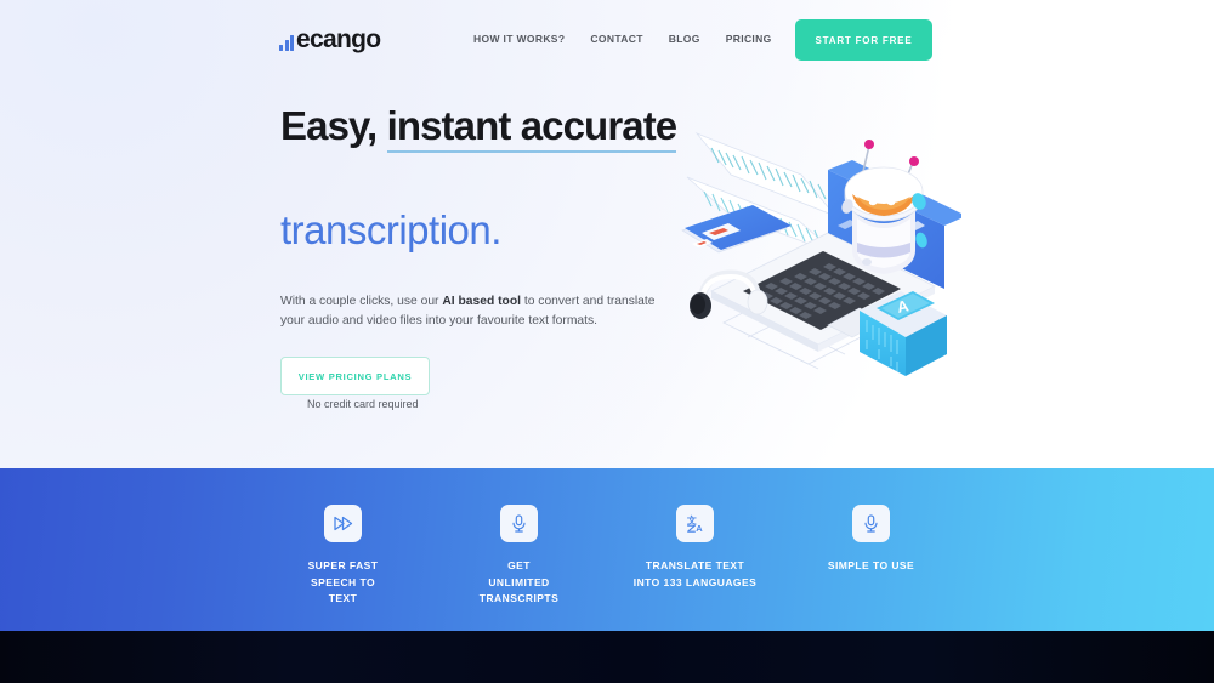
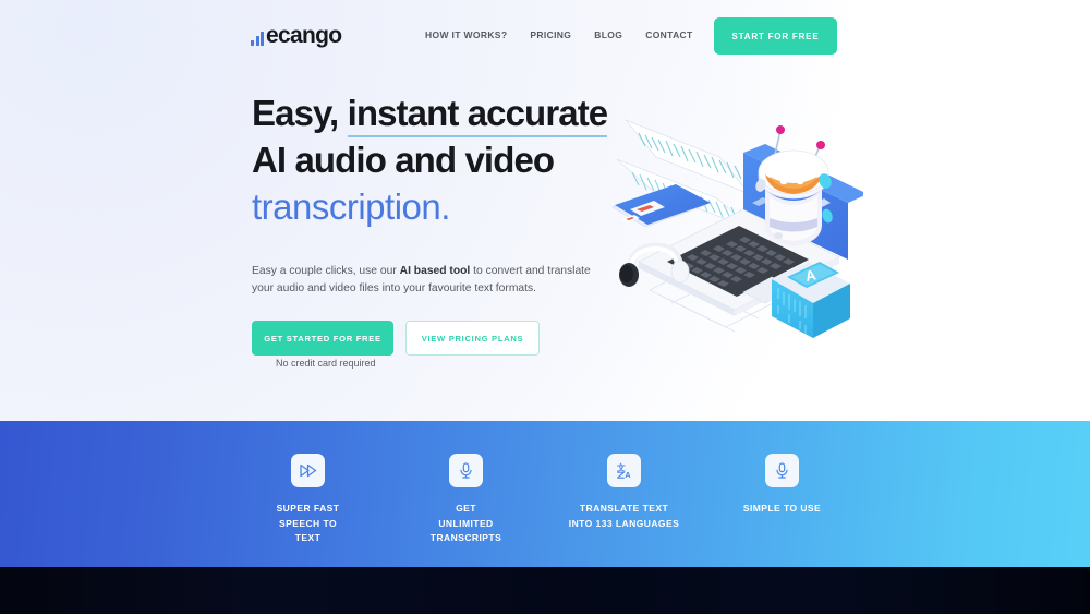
  ecango
  HOW IT WORKS?
- CONTACT
+ PRICING
  BLOG
- PRICING
+ CONTACT
  START FOR FREE
  Easy, instant accurate
+ AI audio and video
  transcription.
- With a couple clicks, use our AI based tool to convert and translate your audio and video files into your favourite text formats.
+ Easy a couple clicks, use our AI based tool to convert and translate your audio and video files into your favourite text formats.
+ GET STARTED FOR FREE
  VIEW PRICING PLANS
  No credit card required
  SUPER FAST
  SPEECH TO
  TEXT
  GET
  UNLIMITED
  TRANSCRIPTS
  文
  A
  TRANSLATE TEXT
  INTO 133 LANGUAGES
  SIMPLE TO USE
